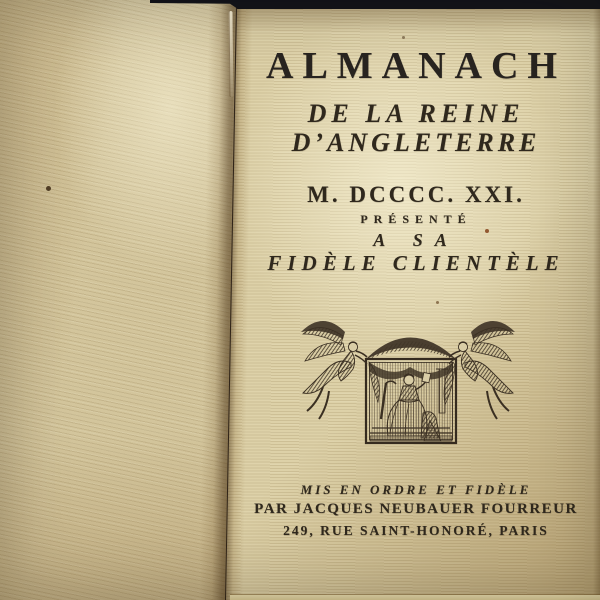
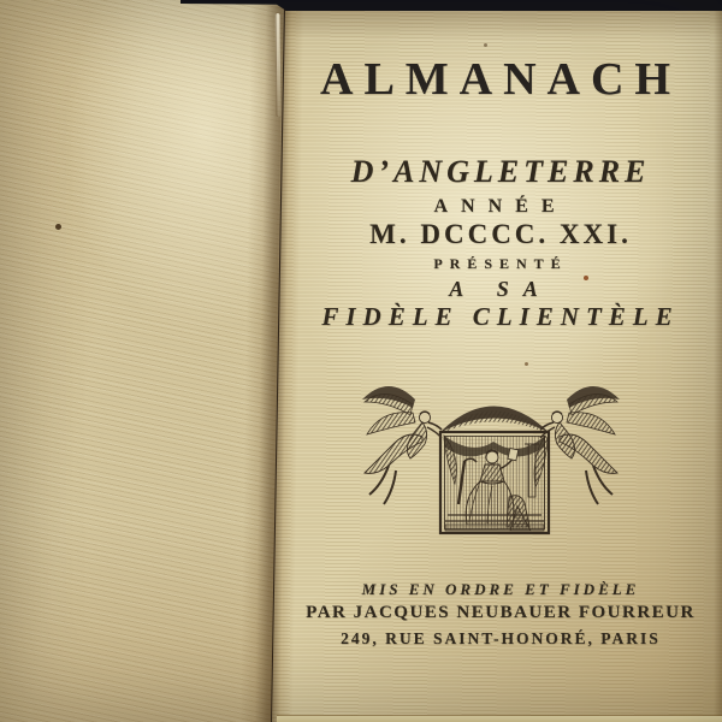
  ALMANACH
- DE LA REINE
  D’ANGLETERRE
+ ANNÉE
  M. DCCCC. XXI.
  PRÉSENTÉ
  A SA
  FIDÈLE CLIENTÈLE
  MIS EN ORDRE ET FIDÈLE
  PAR JACQUES NEUBAUER FOURREUR
  249, RUE SAINT-HONORÉ, PARIS
